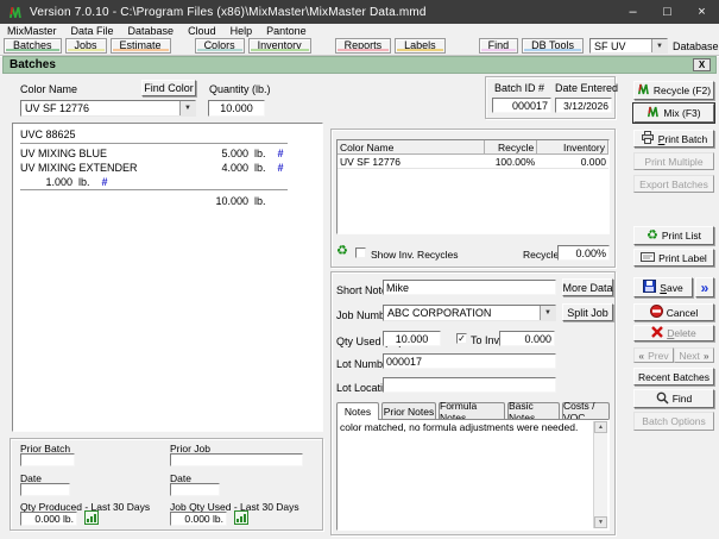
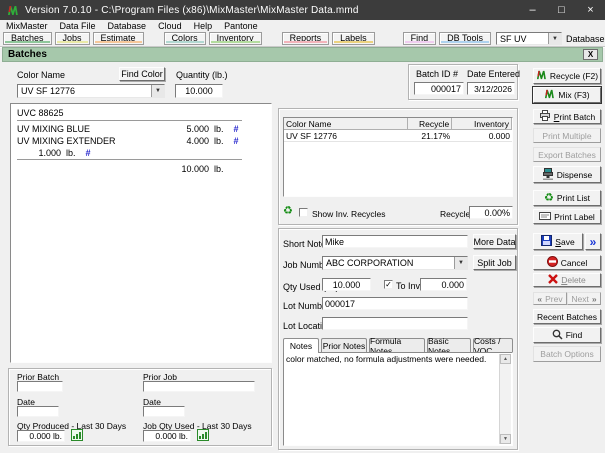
  Version 7.0.10 - C:\Program Files (x86)\MixMaster\MixMaster Data.mmd
  –
  □
  ×
  MixMaster
  Data File
  Database
  Cloud
  Help
  Pantone
  Batches
  Jobs
  Estimate
  Colors
  Inventory
  Reports
  Labels
  Find
  DB Tools
  SF UV
  Database
  Batches
  X
  Color Name
  Find Color
  UV SF 12776
  Quantity (lb.)
  10.000
  Batch ID #
  Date Entered
  000017
  3/12/2026
  UVC 88625
  UV MIXING BLUE
  5.000
  lb.
  #
  UV MIXING EXTENDER
  4.000
  lb.
  #
  1.000
  lb.
  #
  10.000
  lb.
  Color Name
  Recycle
  Inventory
  UV SF 12776
- 100.00%
+ 21.17%
  0.000
  ♻
  Show Inv. Recycles
  Recycle
  0.00%
  Short Not
  Mike
  More Data
  ABC CORPORATION
  Split Job
  10.000
  ✓
  To Inv
  0.000
  Lot Numb
  000017
  Lot Locat
  Notes
  Prior Notes
  Formula Notes
  Basic Notes
  Costs / VOC
  color matched, no formula adjustments were needed.
  Prior Batch
  Prior Job
  Date
  Date
  Qty Produced - Last 30 Days
  0.000 lb.
  Job Qty Used - Last 30 Days
  0.000 lb.
  Recycle (F2)
  Mix (F3)
  Print Batch
  Print Multiple
  Export Batches
+ Dispense
  ♻
  Print List
  Print Label
  Save
  »
  Cancel
  Delete
  «
  Prev
  Next
  »
  Recent Batches
  Find
  Batch Options
